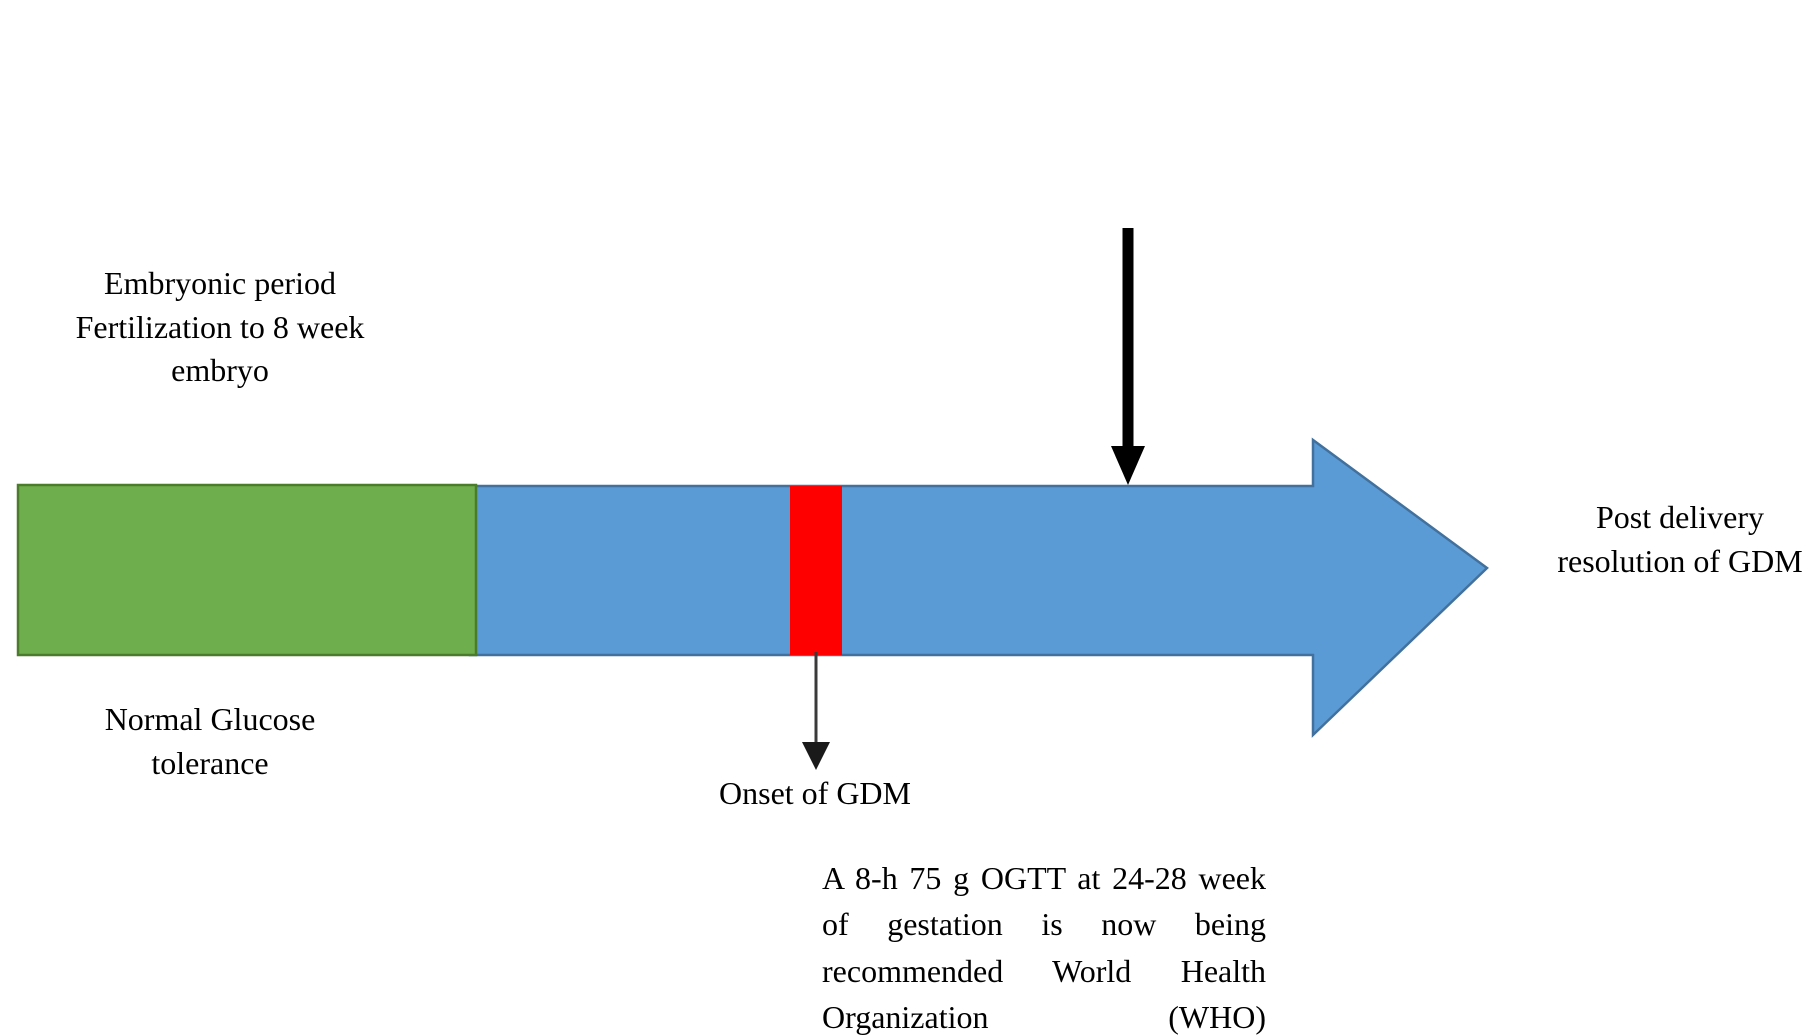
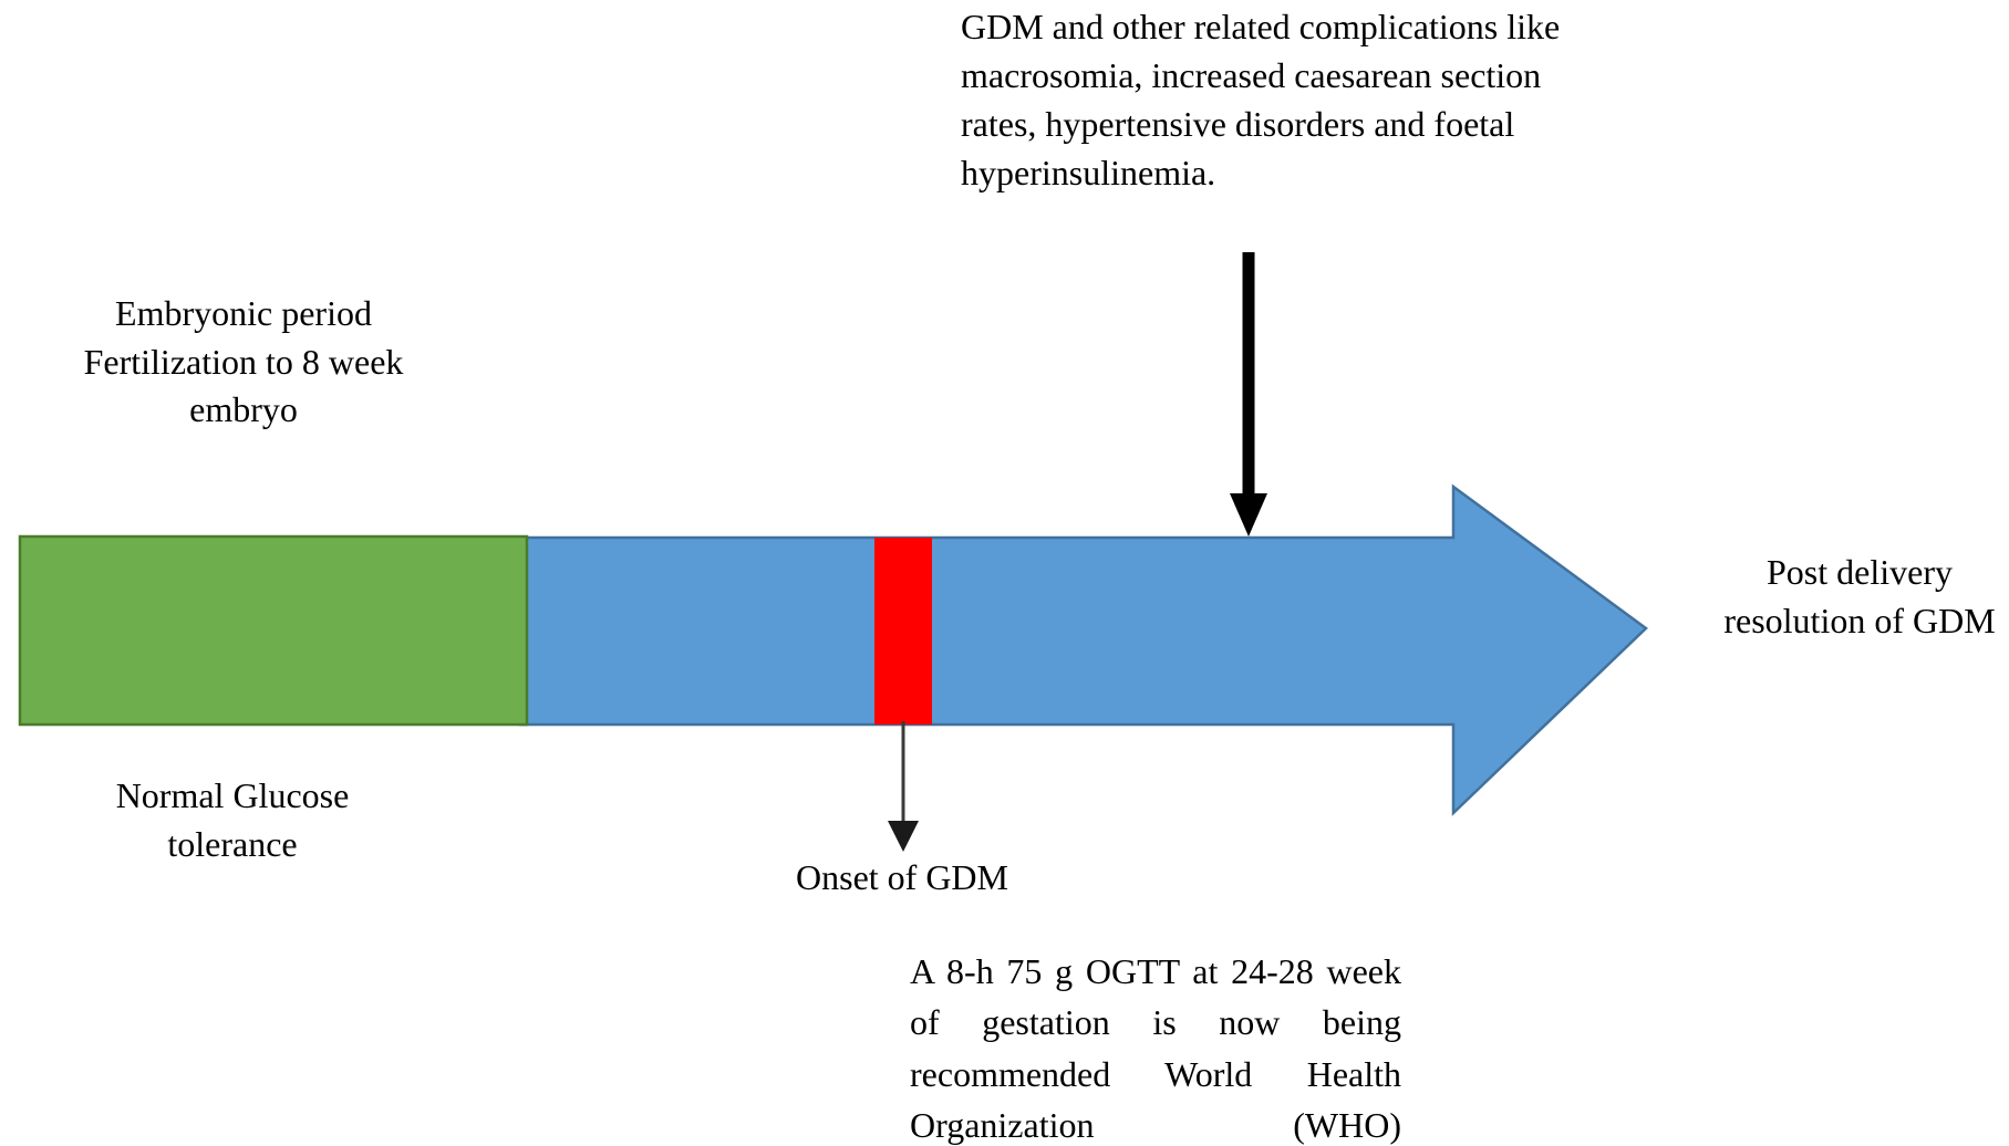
+ GDM and other related complications like macrosomia, increased caesarean section rates, hypertensive disorders and foetal hyperinsulinemia.
  Embryonic period
  Fertilization to 8 week
  embryo
  Normal Glucose
  tolerance
  Post delivery
  resolution of GDM
  Onset of GDM
  A 8-h 75 g OGTT at 24-28 week of gestation is now being recommended World Health Organization (WHO)
